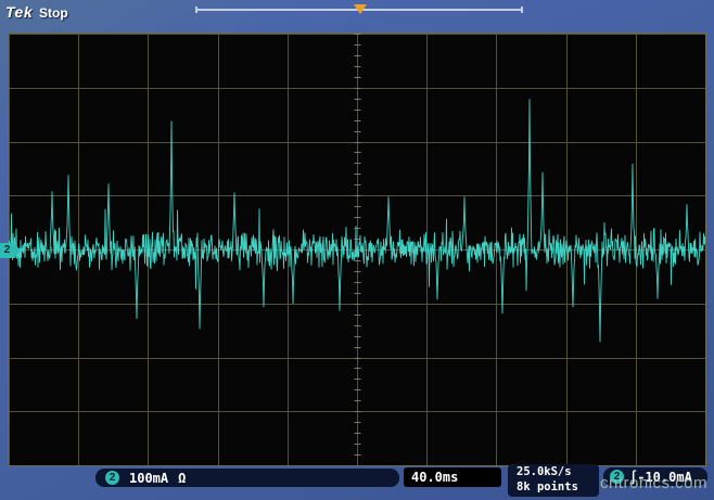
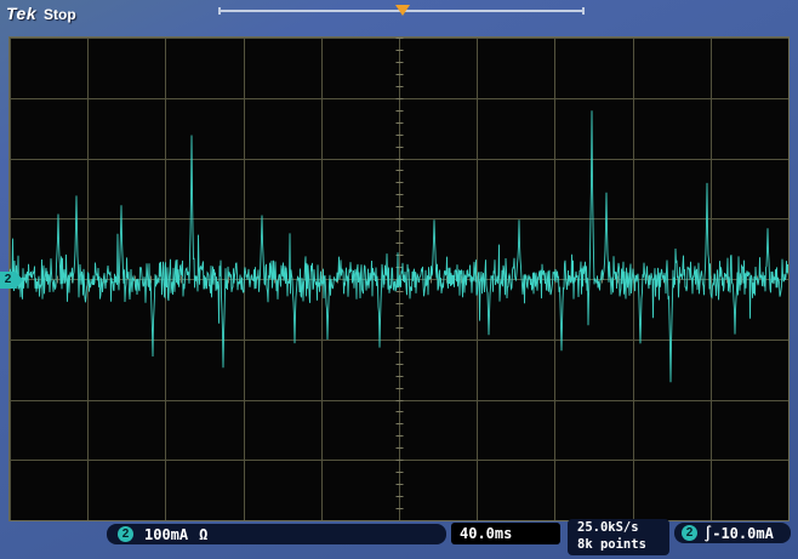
  Tek
  Stop
  2
  2
  100mA
  Ω
  40.0ms
  25.0kS/s
  8k points
  2
  ∫-10.0mA
- cntronics.com
